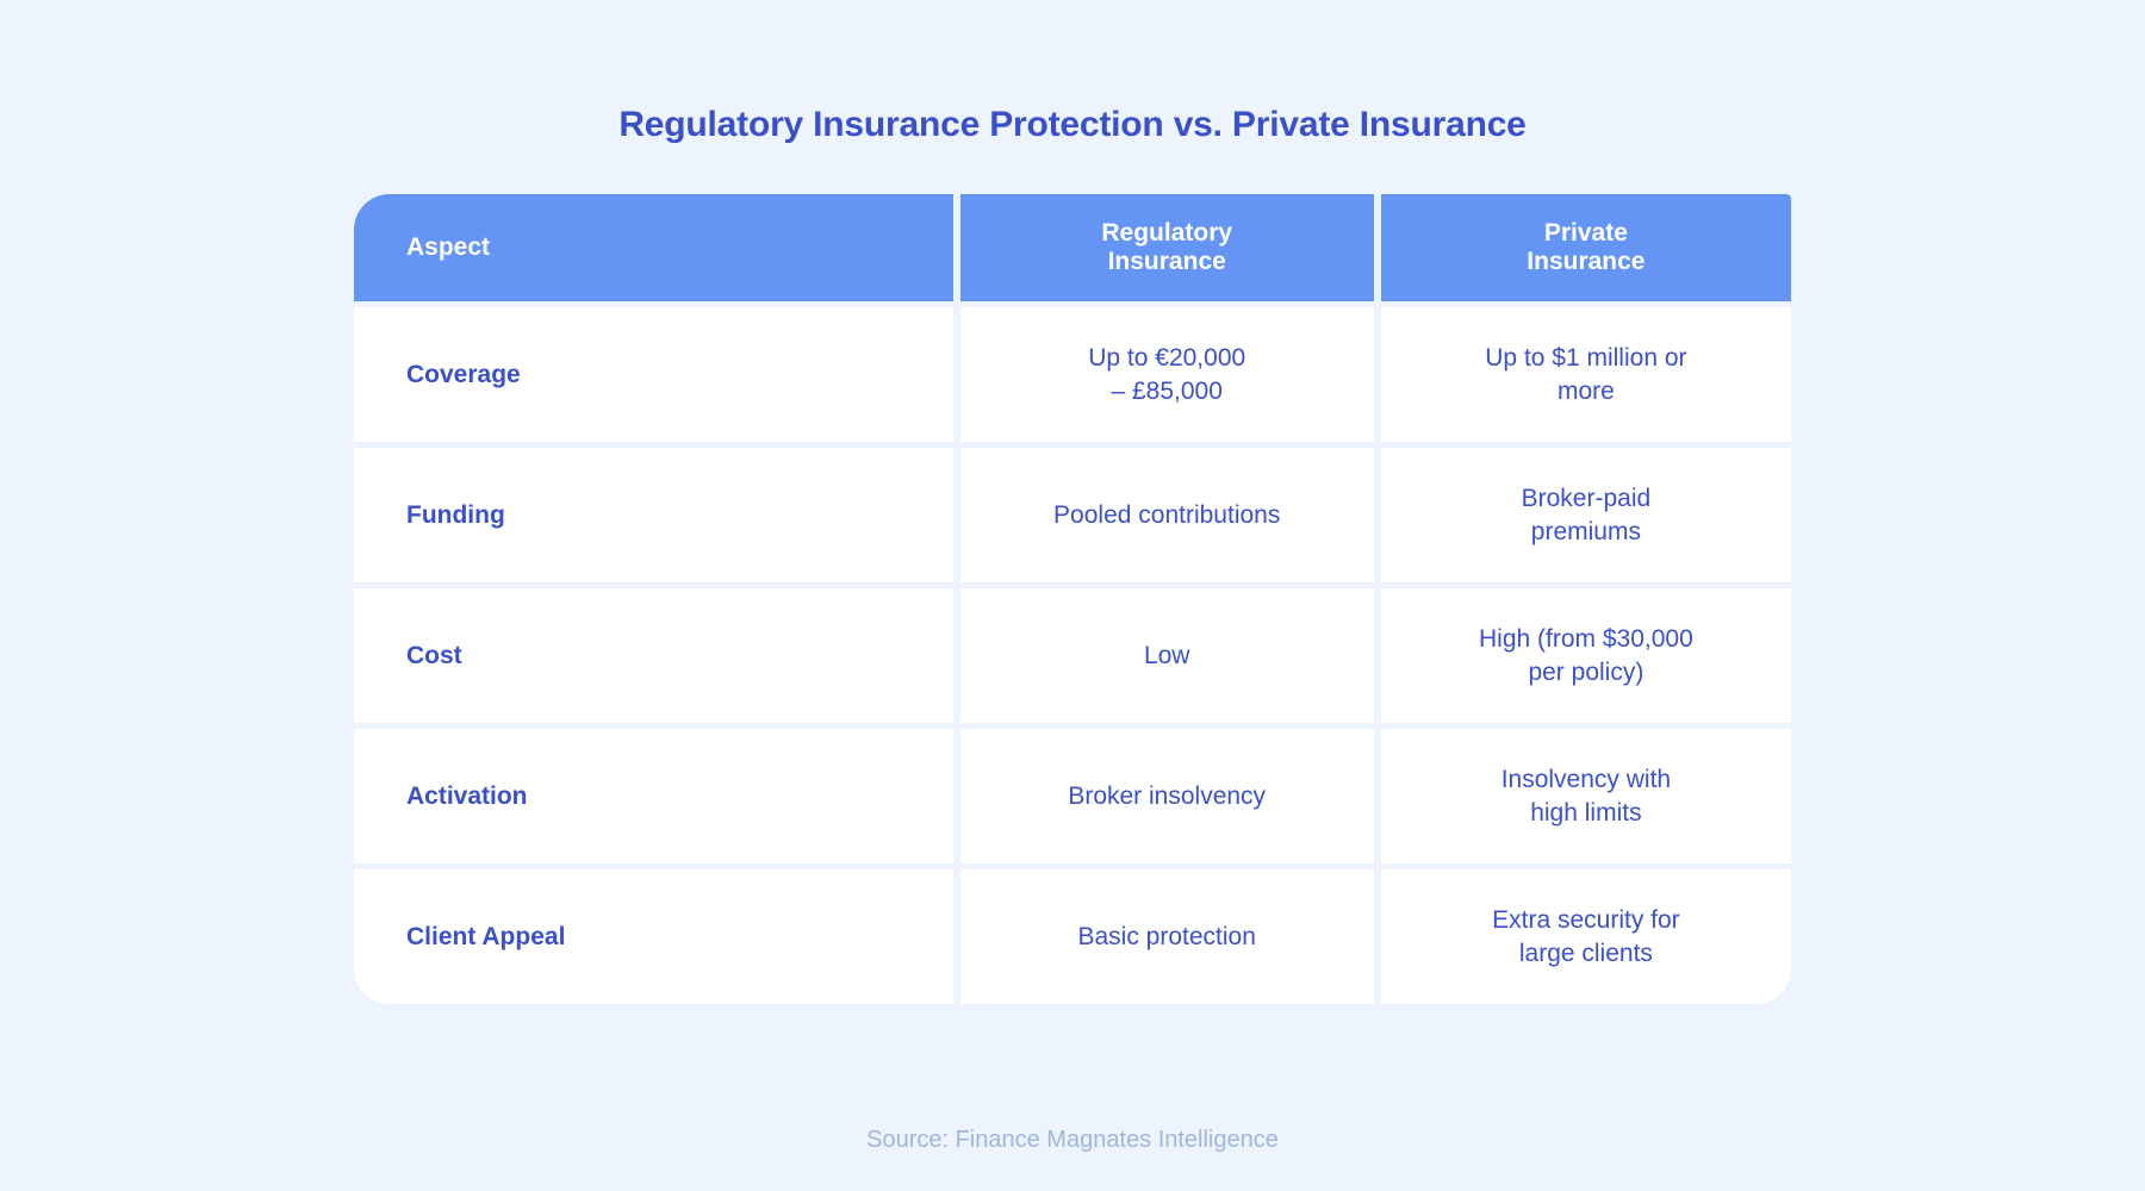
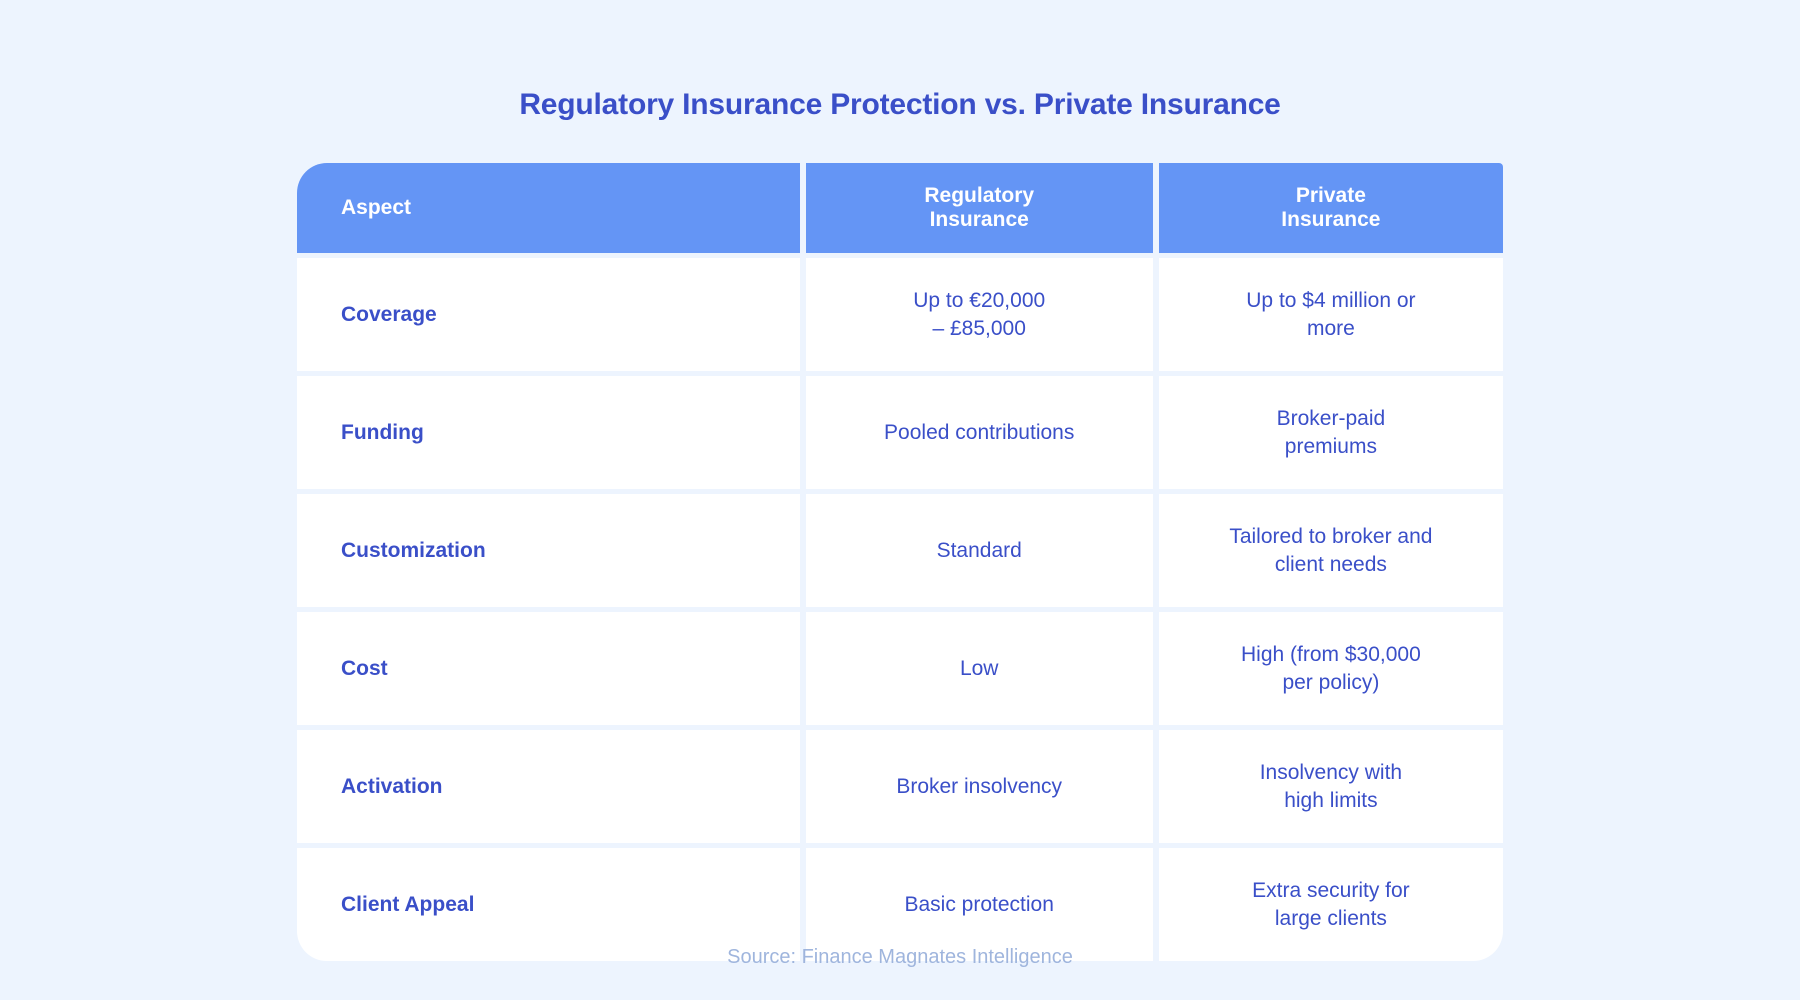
  Regulatory Insurance Protection vs. Private Insurance
  Aspect
  Regulatory
  Insurance
  Private
  Insurance
  Coverage
  Up to €20,000
  – £85,000
- Up to $1 million or
+ Up to $4 million or
  more
  Funding
  Pooled contributions
  Broker-paid
  premiums
+ Customization
+ Standard
+ Tailored to broker and
+ client needs
  Cost
  Low
  High (from $30,000
  per policy)
  Activation
  Broker insolvency
  Insolvency with
  high limits
  Client Appeal
  Basic protection
  Extra security for
  large clients
  Source: Finance Magnates Intelligence
